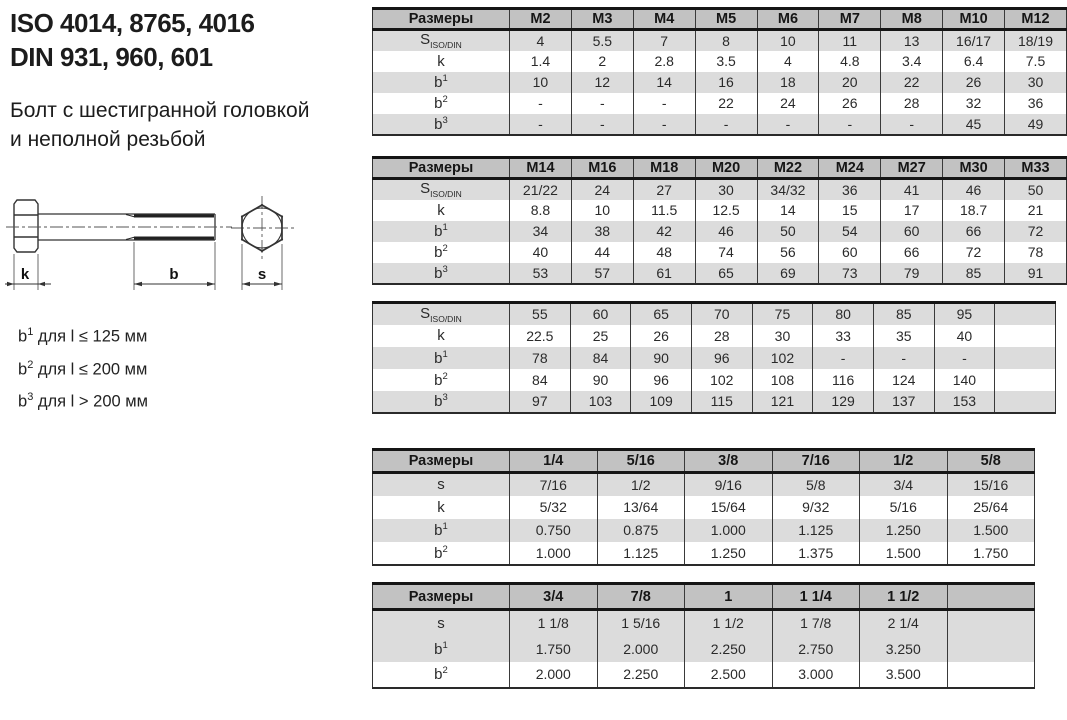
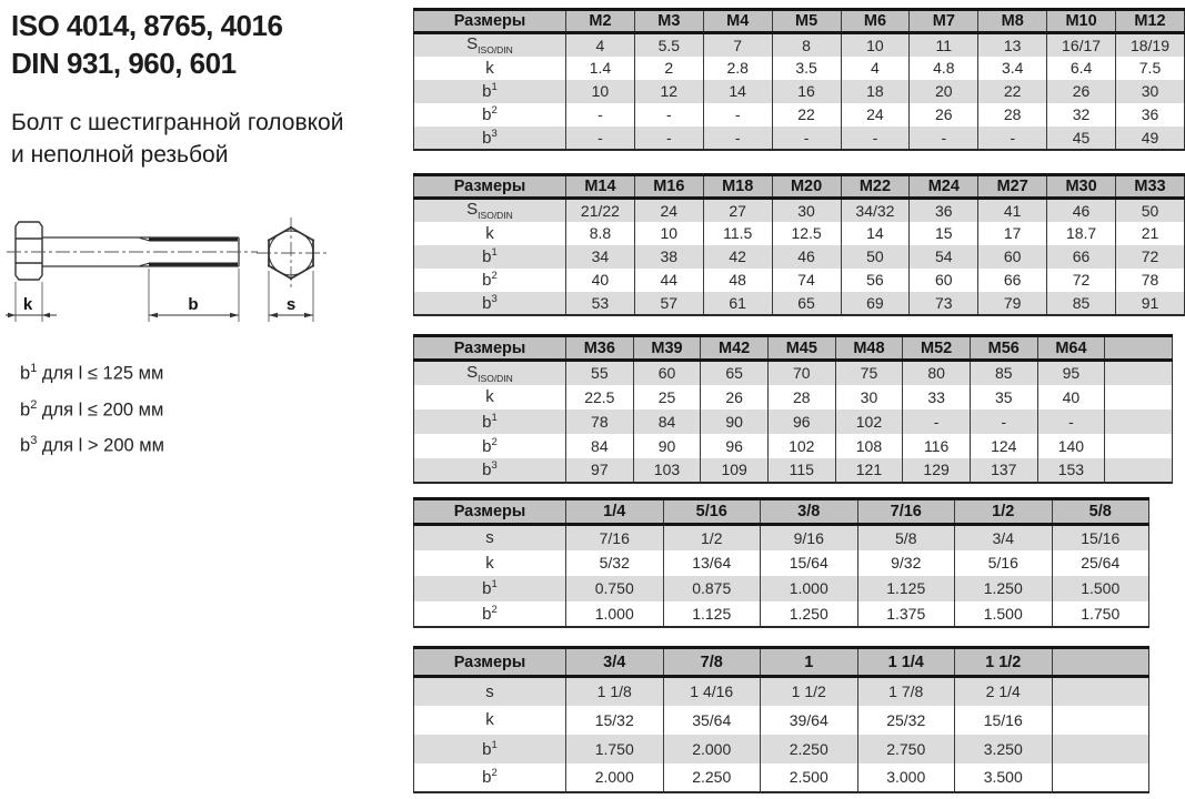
  ISO 4014, 8765, 4016
  DIN 931, 960, 601
  Болт с шестигранной головкой
  и неполной резьбой
  k
  b
  s
  b1 для l ≤ 125 мм
  b2 для l ≤ 200 мм
  b3 для l > 200 мм
  Размеры	M2	M3	M4	M5	M6	M7	M8	M10	M12
  SISO/DIN	4	5.5	7	8	10	11	13	16/17	18/19
  k	1.4	2	2.8	3.5	4	4.8	3.4	6.4	7.5
  b1	10	12	14	16	18	20	22	26	30
  b2	-	-	-	22	24	26	28	32	36
  b3	-	-	-	-	-	-	-	45	49
  Размеры	M14	M16	M18	M20	M22	M24	M27	M30	M33
  SISO/DIN	21/22	24	27	30	34/32	36	41	46	50
  k	8.8	10	11.5	12.5	14	15	17	18.7	21
  b1	34	38	42	46	50	54	60	66	72
  b2	40	44	48	74	56	60	66	72	78
  b3	53	57	61	65	69	73	79	85	91
+ Размеры	M36	M39	M42	M45	M48	M52	M56	M64
  SISO/DIN	55	60	65	70	75	80	85	95
  k	22.5	25	26	28	30	33	35	40
  b1	78	84	90	96	102	-	-	-
  b2	84	90	96	102	108	116	124	140
  b3	97	103	109	115	121	129	137	153
  Размеры	1/4	5/16	3/8	7/16	1/2	5/8
  s	7/16	1/2	9/16	5/8	3/4	15/16
  k	5/32	13/64	15/64	9/32	5/16	25/64
  b1	0.750	0.875	1.000	1.125	1.250	1.500
  b2	1.000	1.125	1.250	1.375	1.500	1.750
  Размеры	3/4	7/8	1	1 1/4	1 1/2
- s	1 1/8	1 5/16	1 1/2	1 7/8	2 1/4
+ s	1 1/8	1 4/16	1 1/2	1 7/8	2 1/4
+ k	15/32	35/64	39/64	25/32	15/16
  b1	1.750	2.000	2.250	2.750	3.250
  b2	2.000	2.250	2.500	3.000	3.500
